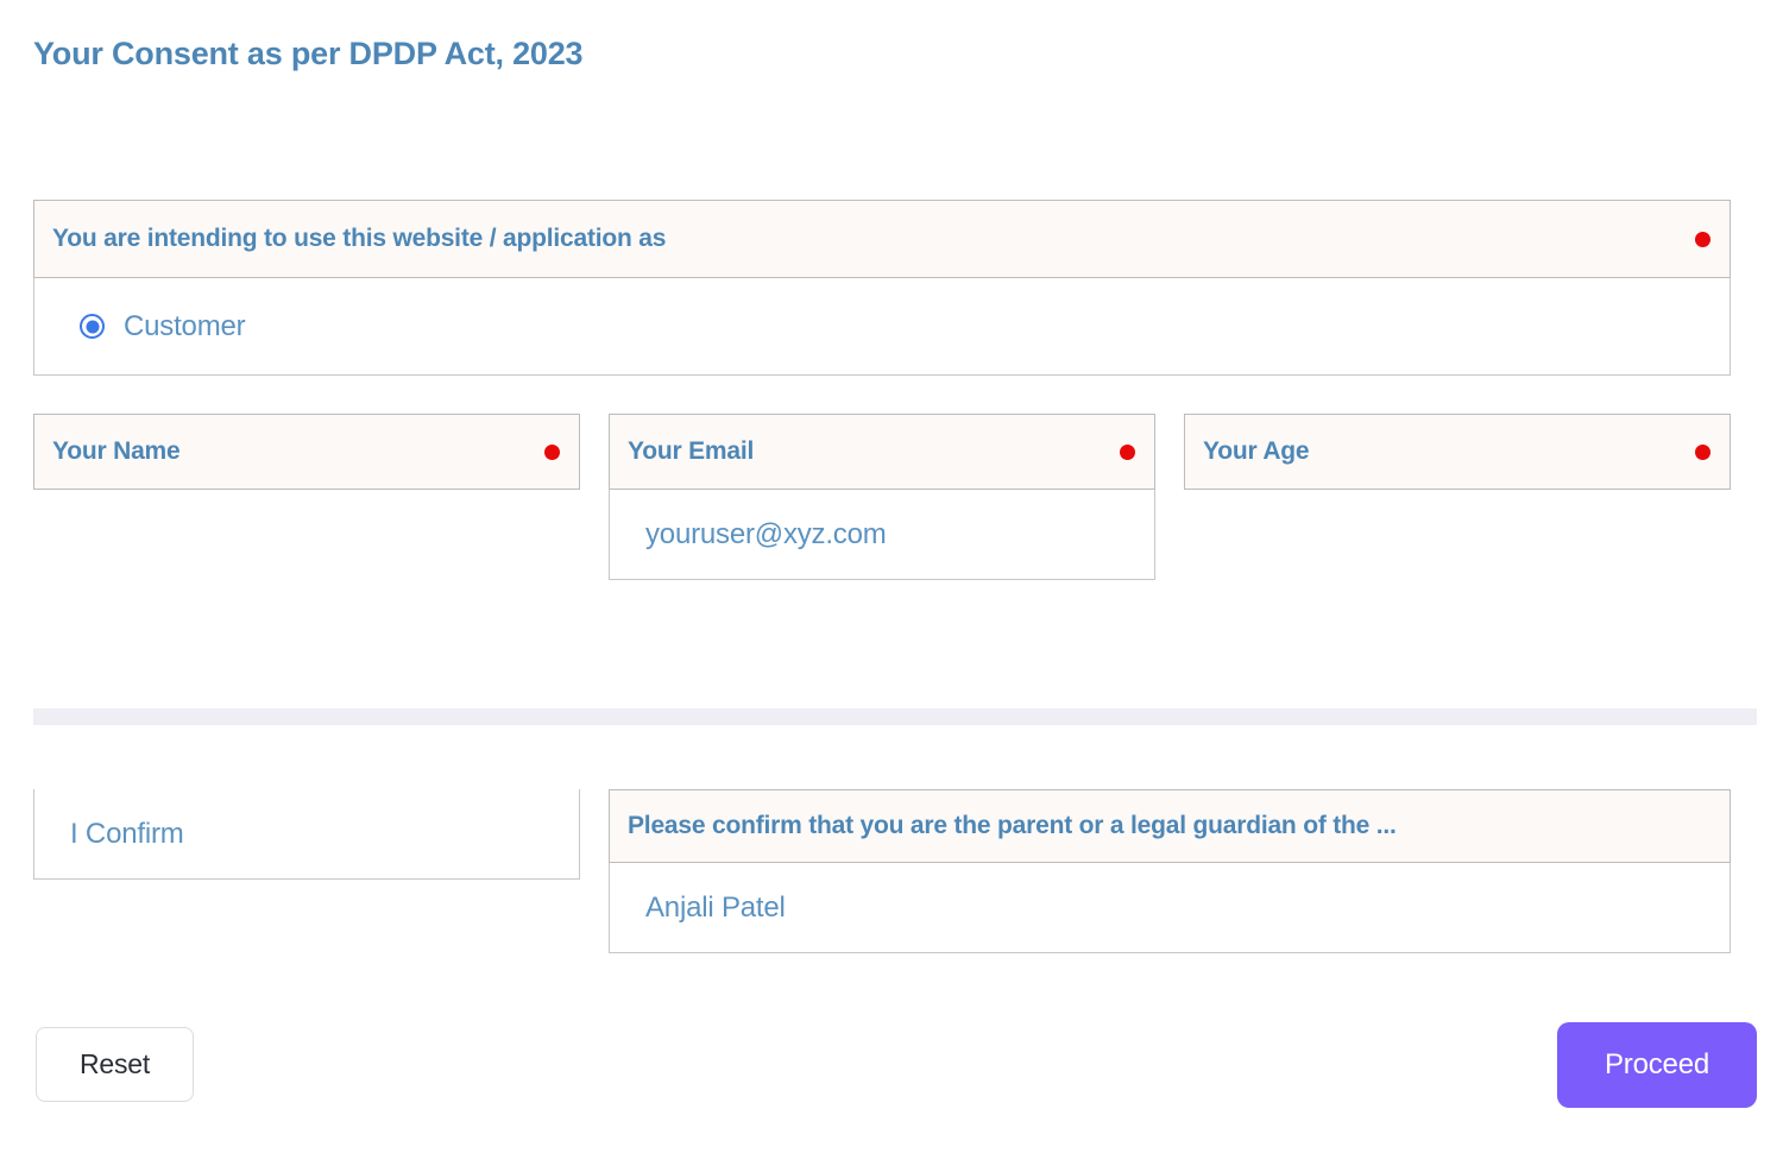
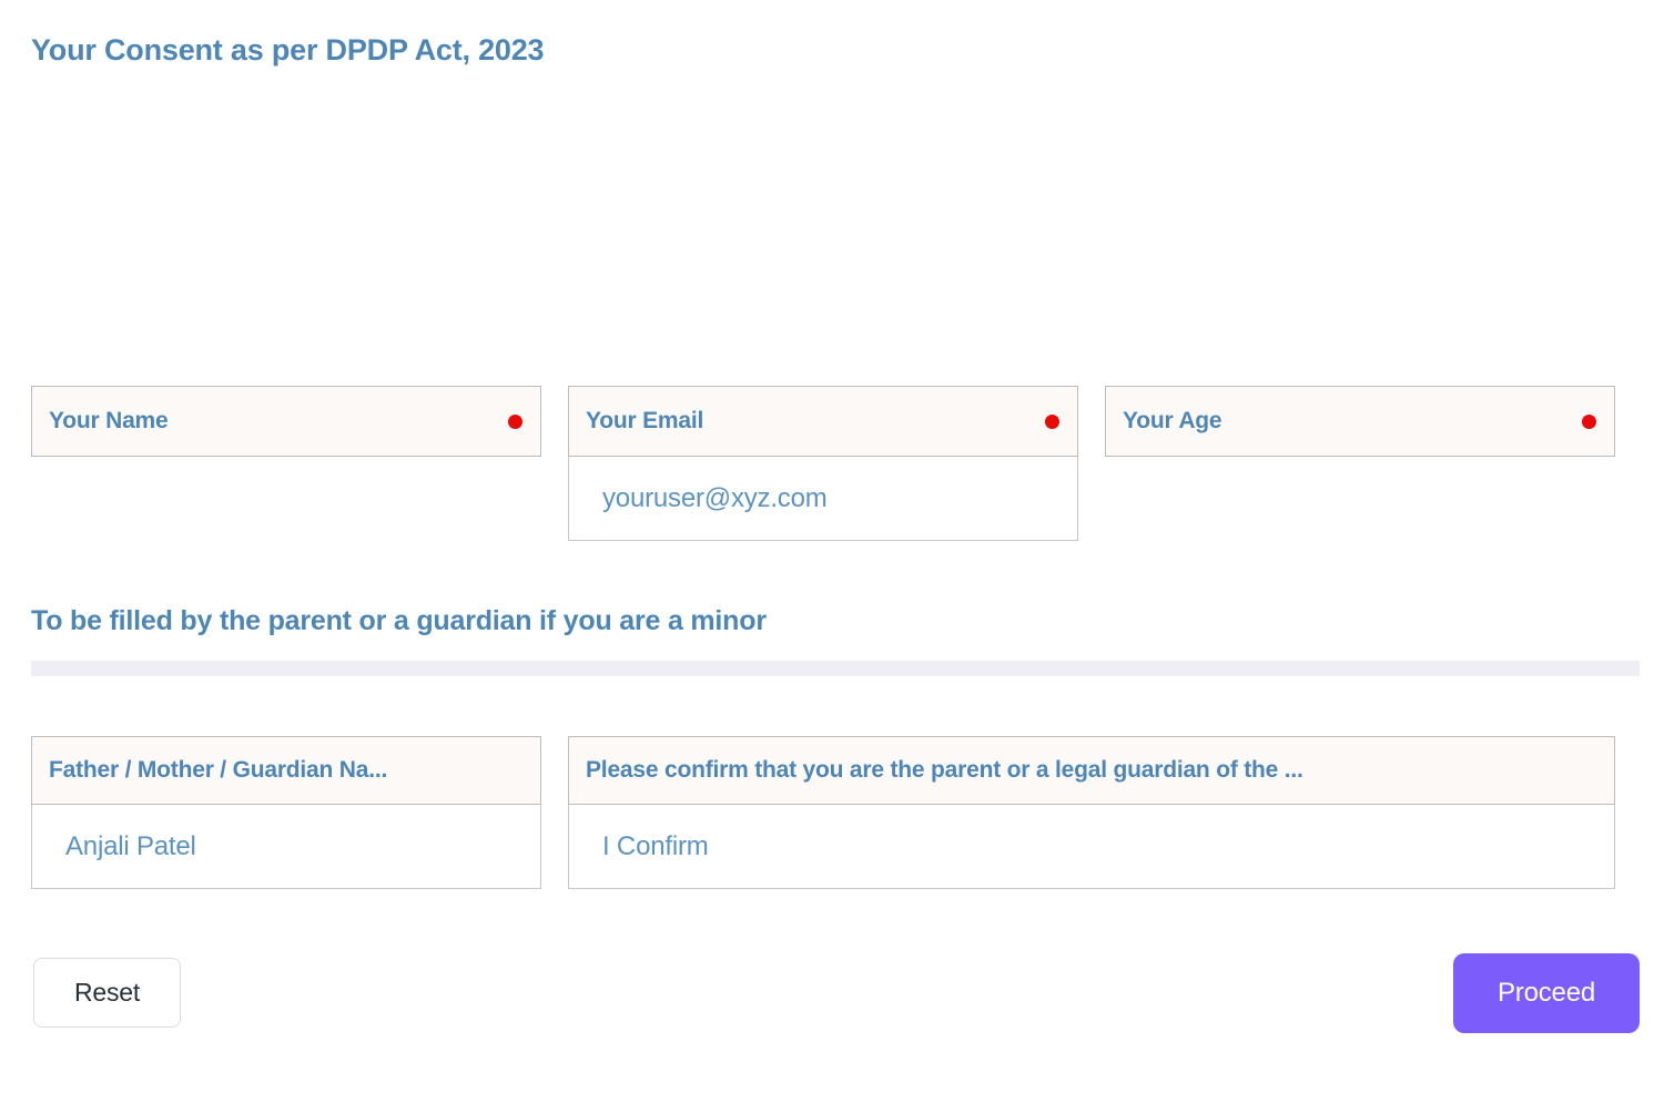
  Your Consent as per DPDP Act, 2023
- You are intending to use this website / application as
- Customer
  Your Name
  Your Email
  youruser@xyz.com
  Your Age
+ To be filled by the parent or a guardian if you are a minor
+ Father / Mother / Guardian Na...
- I Confirm
+ Anjali Patel
  Please confirm that you are the parent or a legal guardian of the ...
- Anjali Patel
+ I Confirm
  Reset
  Proceed
